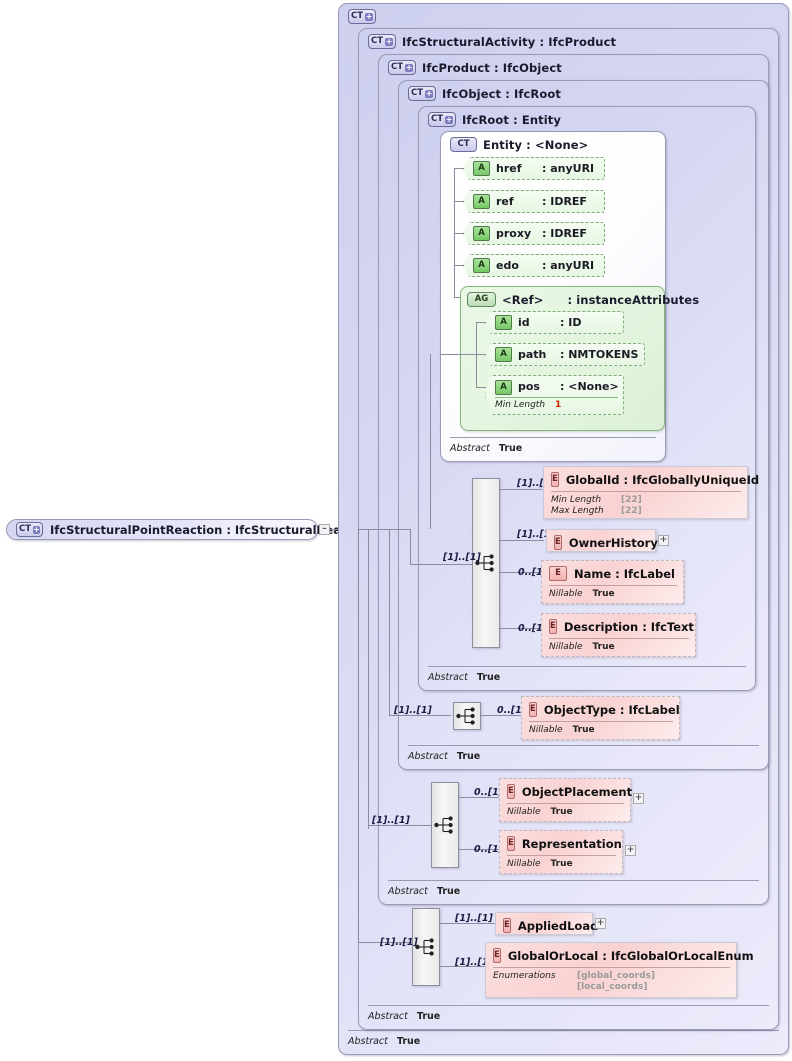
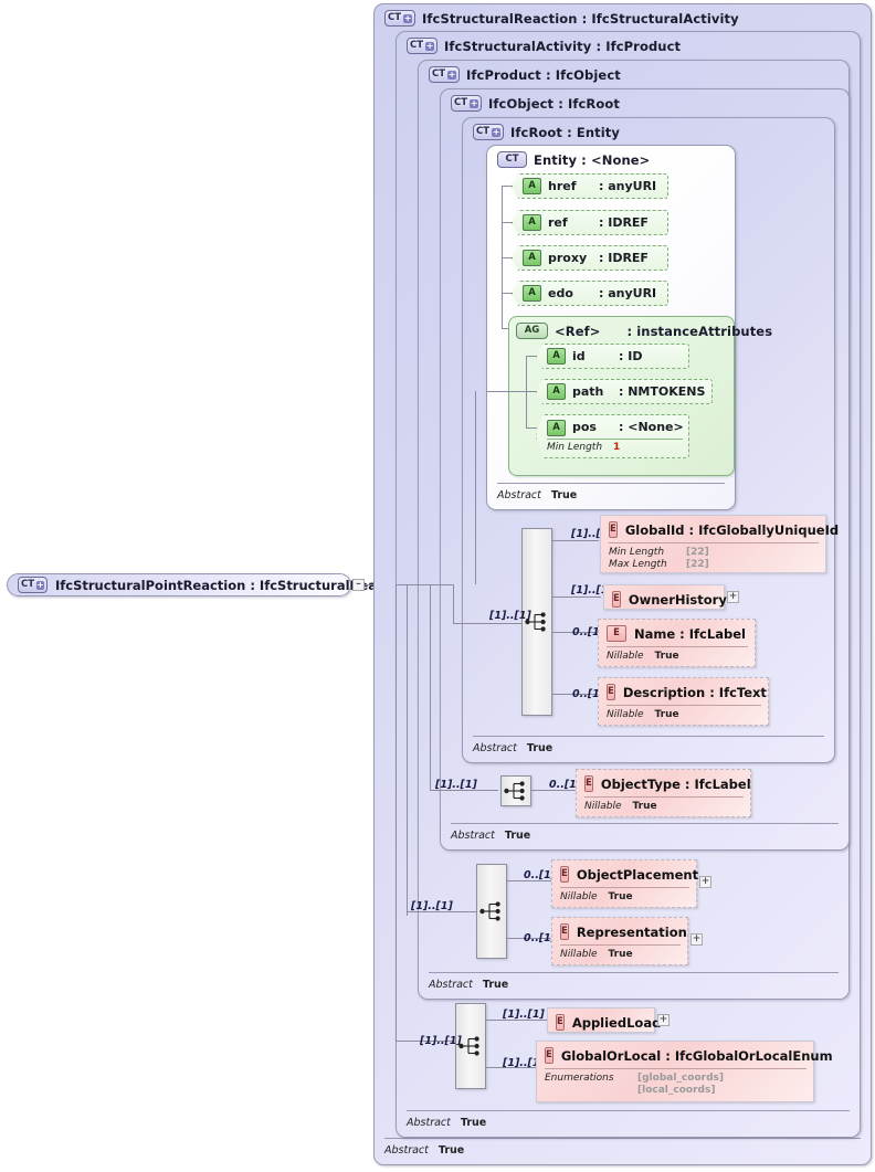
  CT
  +
  IfcStructuralPointReaction : IfcStructural
  –
  CT
  +
+ IfcStructuralReaction : IfcStructuralActivity
  Abstract
  True
  CT
  +
  IfcStructuralActivity : IfcProduct
  Abstract
  True
  CT
  +
  IfcProduct : IfcObject
  Abstract
  True
  CT
  +
  IfcObject : IfcRoot
  Abstract
  True
  CT
  +
  IfcRoot : Entity
  Abstract
  True
  CT
  Entity : <None>
  Abstract
  True
  A
  href
  : anyURI
  A
  ref
  : IDREF
  A
  proxy
  : IDREF
  A
  edo
  : anyURI
  AG
  <Ref>
  : instanceAttributes
  A
  id
  : ID
  A
  path
  : NMTOKENS
  A
  pos
  : <None>
  Min Length
  1
  [1]..[1]
  [1]..[
  [1]..[
  0..[1
  0..[1
  E
  GlobalId : IfcGloballyUniqueId
  Min Length
  [22]
  Max Length
  [22]
  E
  OwnerHistory
  +
  E
  Name : IfcLabel
  Nillable
  True
  E
  Description : IfcText
  Nillable
  True
  [1]..[1]
  0..[1
  E
  ObjectType : IfcLabel
  Nillable
  True
  [1]..[1]
  0..[1
  0..[1
  E
  ObjectPlacement
  Nillable
  True
  +
  E
  Representation
  Nillable
  True
  +
  [1]..[1]
  [1]..[1]
  [1]..[
  E
  AppliedLoa
  +
  E
  GlobalOrLocal : IfcGlobalOrLocalEnum
  Enumerations
  [global_coords]
  [local_coords]
